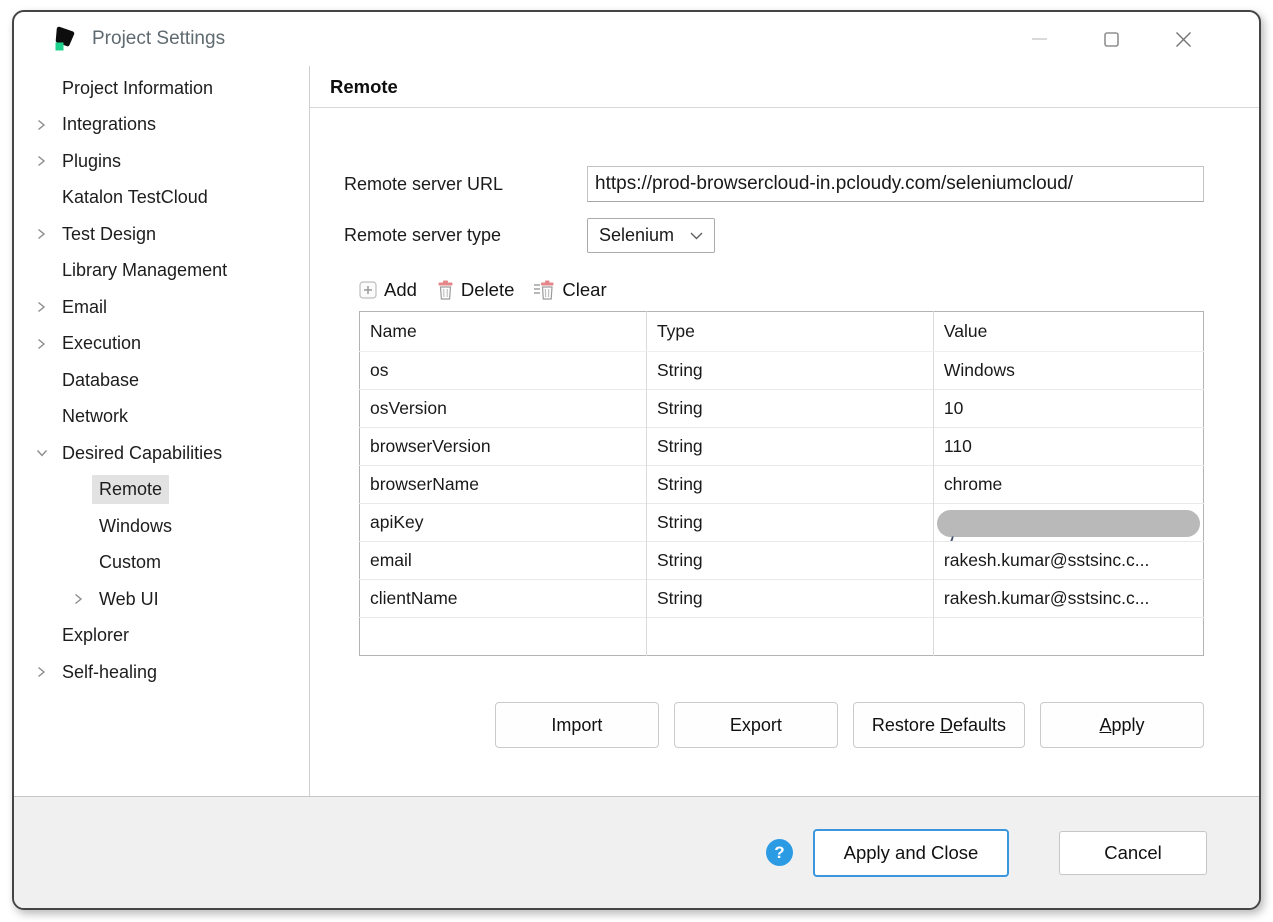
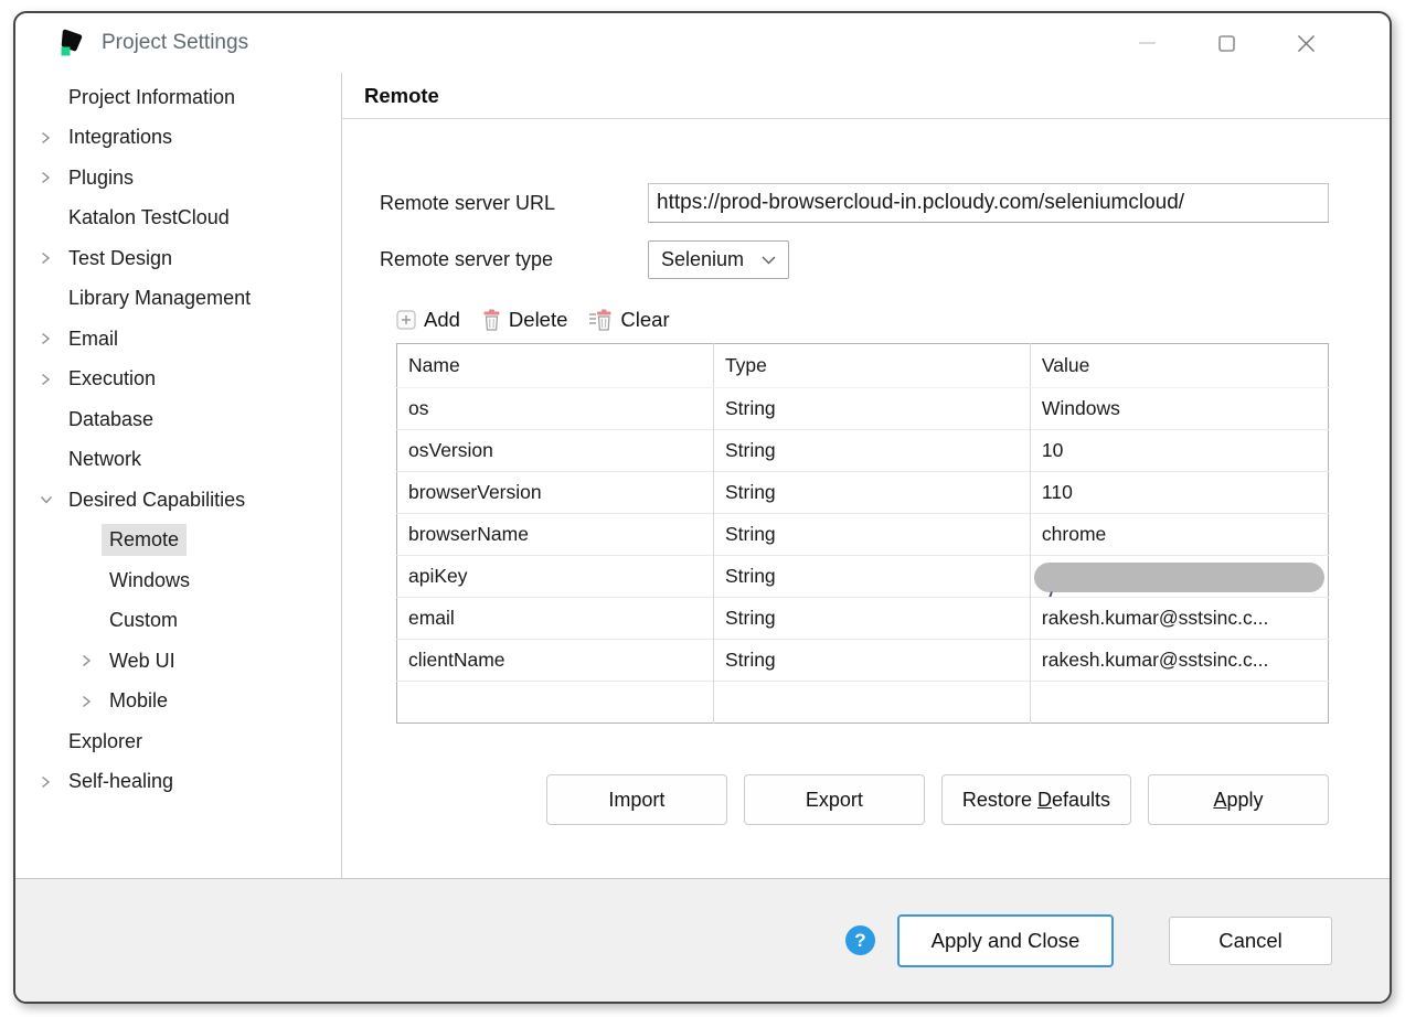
  Project Settings
  Project Information
  Integrations
  Plugins
  Katalon TestCloud
  Test Design
  Library Management
  Email
  Execution
  Database
  Network
  Desired Capabilities
  Remote
  Windows
  Custom
  Web UI
+ Mobile
  Explorer
  Self-healing
  Remote
  Remote server URL
  https://prod-browsercloud-in.pcloudy.com/seleniumcloud/
  Remote server type
  Selenium
  Add
  Delete
  Clear
  Name	Type	Value
  os	String	Windows
  osVersion	String	10
  browserVersion	String	110
  browserName	String	chrome
  apiKey	String
  email	String	rakesh.kumar@sstsinc.c...
  clientName	String	rakesh.kumar@sstsinc.c...
  Import
  Export
  Restore Defaults
  Apply
  ?
  Apply and Close
  Cancel
